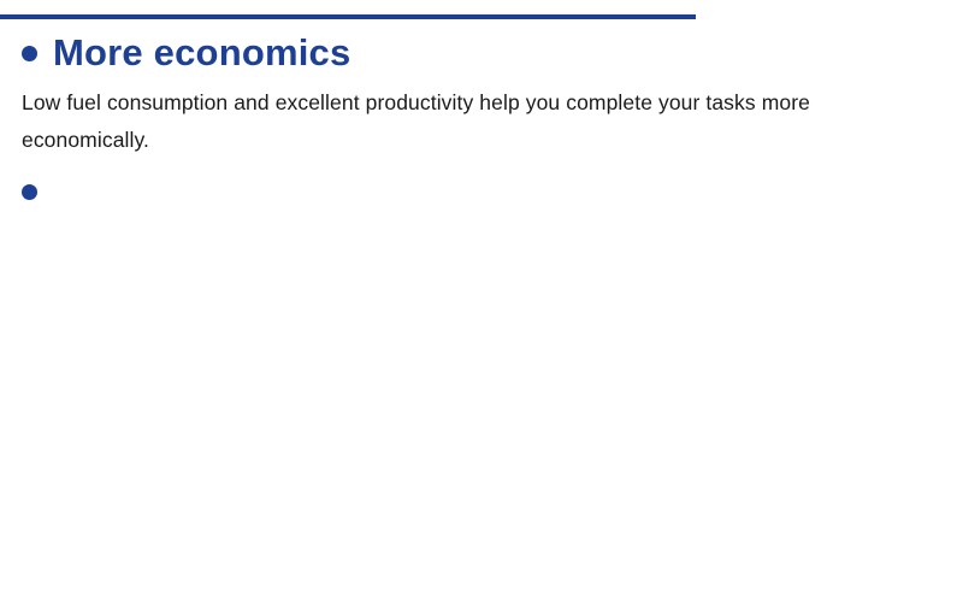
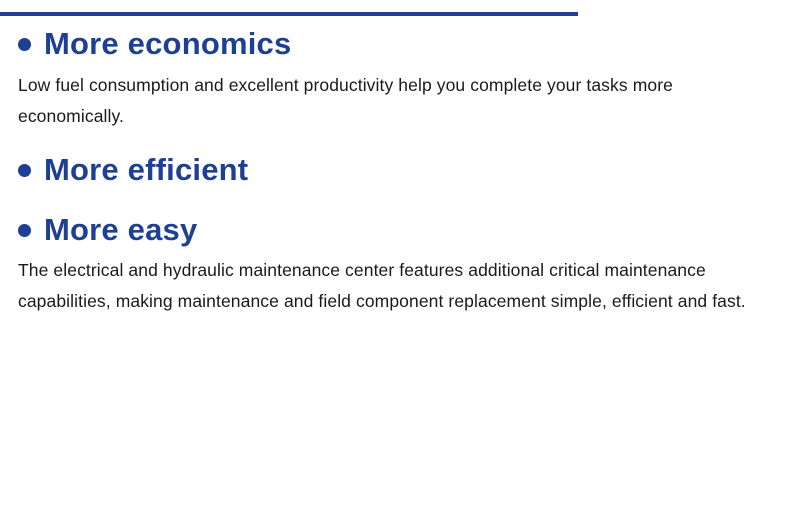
  More economics
  Low fuel consumption and excellent productivity help you complete your tasks more economically.
+ More efficient
+ More easy
+ The electrical and hydraulic maintenance center features additional critical maintenance capabilities, making maintenance and field component replacement simple, efficient and fast.
